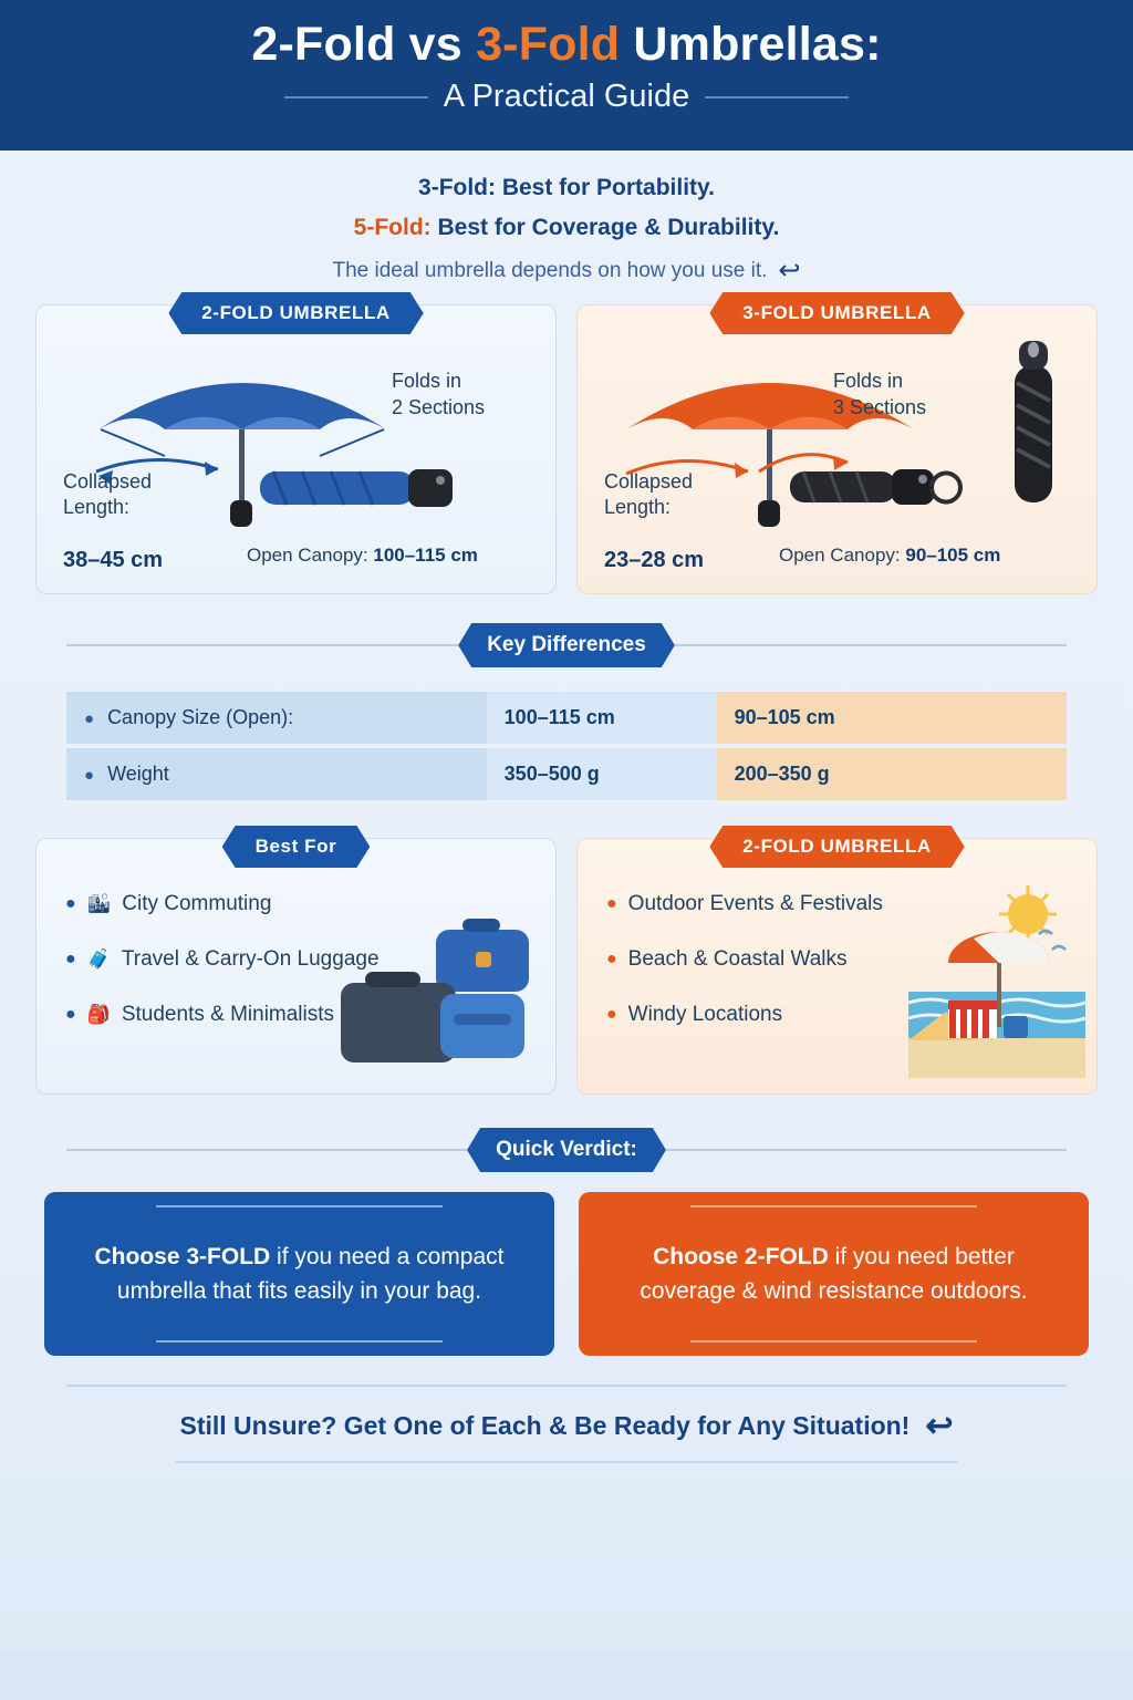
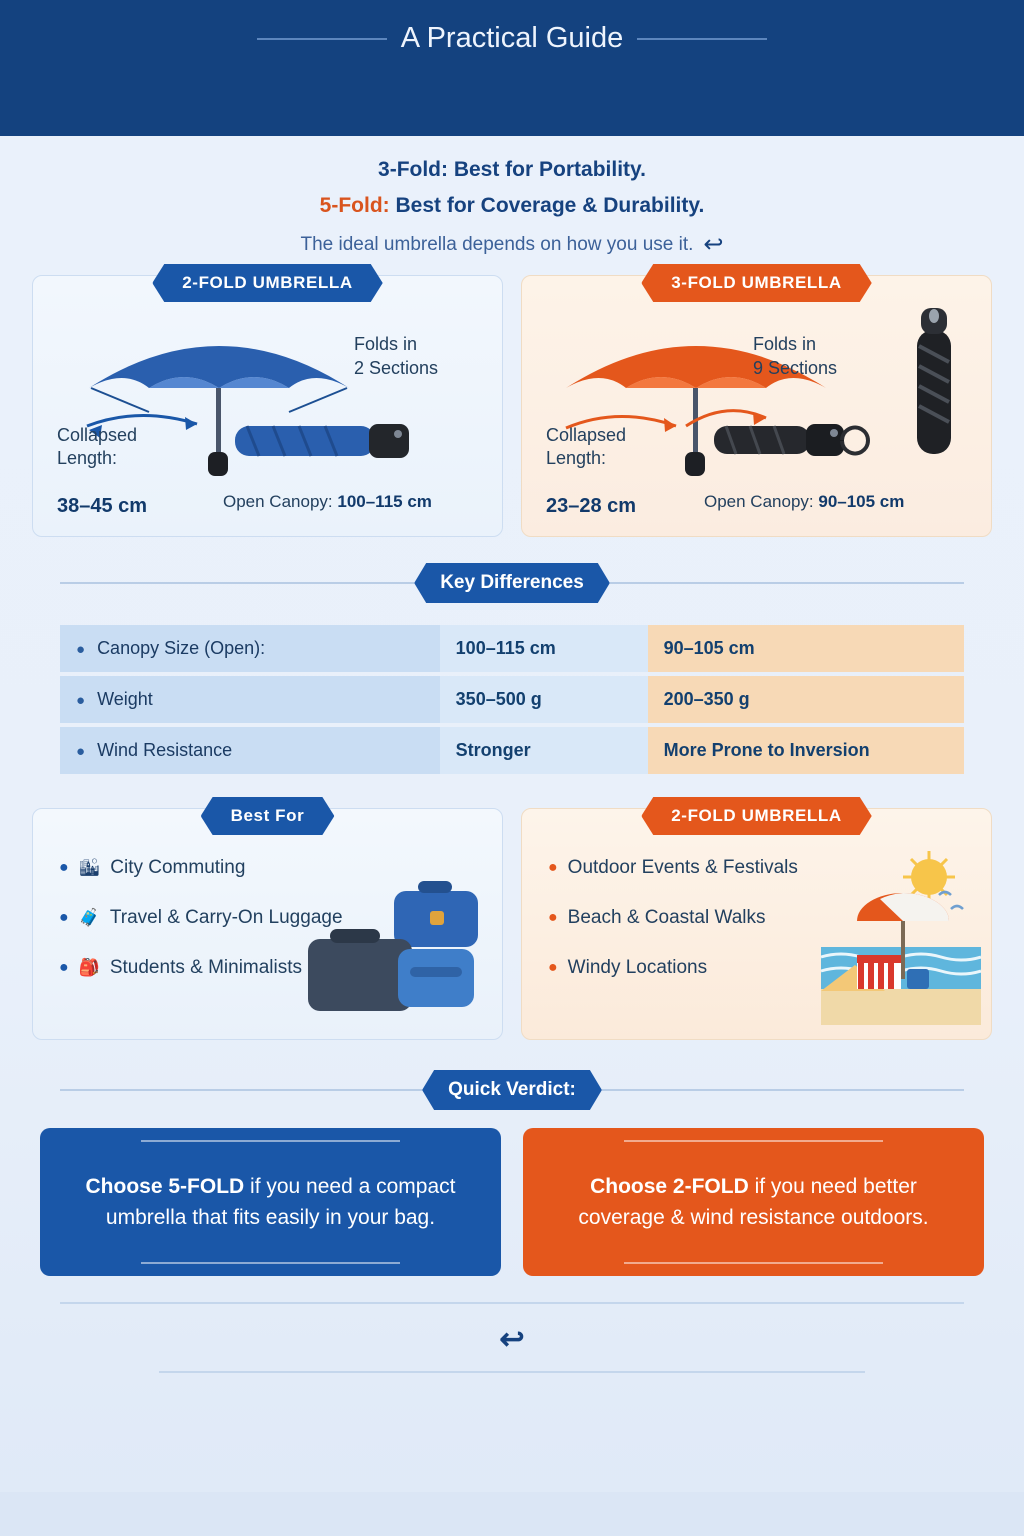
- 2-Fold vs 3-Fold Umbrellas:
  A Practical Guide
  3-Fold: Best for Portability.
  5-Fold: Best for Coverage & Durability.
  The ideal umbrella depends on how you use it.
  ↩
  2-FOLD UMBRELLA
  Folds in
  2 Sections
  Collapsed
  Length:
  38–45 cm
  Open Canopy: 100–115 cm
  3-FOLD UMBRELLA
  Folds in
- 3 Sections
+ 9 Sections
  Collapsed
  Length:
  23–28 cm
  Open Canopy: 90–105 cm
  Key Differences
  ● Canopy Size (Open):	100–115 cm	90–105 cm
  ● Weight	350–500 g	200–350 g
+ ● Wind Resistance	Stronger	More Prone to Inversion
  Best For
  ●
  🏙
  City Commuting
  ●
  🧳
  Travel & Carry-On Luggage
  ●
  🎒
  Students & Minimalists
  2-FOLD UMBRELLA
  ●
  Outdoor Events & Festivals
  ●
  Beach & Coastal Walks
  ●
  Windy Locations
  Quick Verdict:
- Choose 3-FOLD if you need a compact umbrella that fits easily in your bag.
+ Choose 5-FOLD if you need a compact umbrella that fits easily in your bag.
  Choose 2-FOLD if you need better coverage & wind resistance outdoors.
- Still Unsure? Get One of Each & Be Ready for Any Situation!
  ↩
